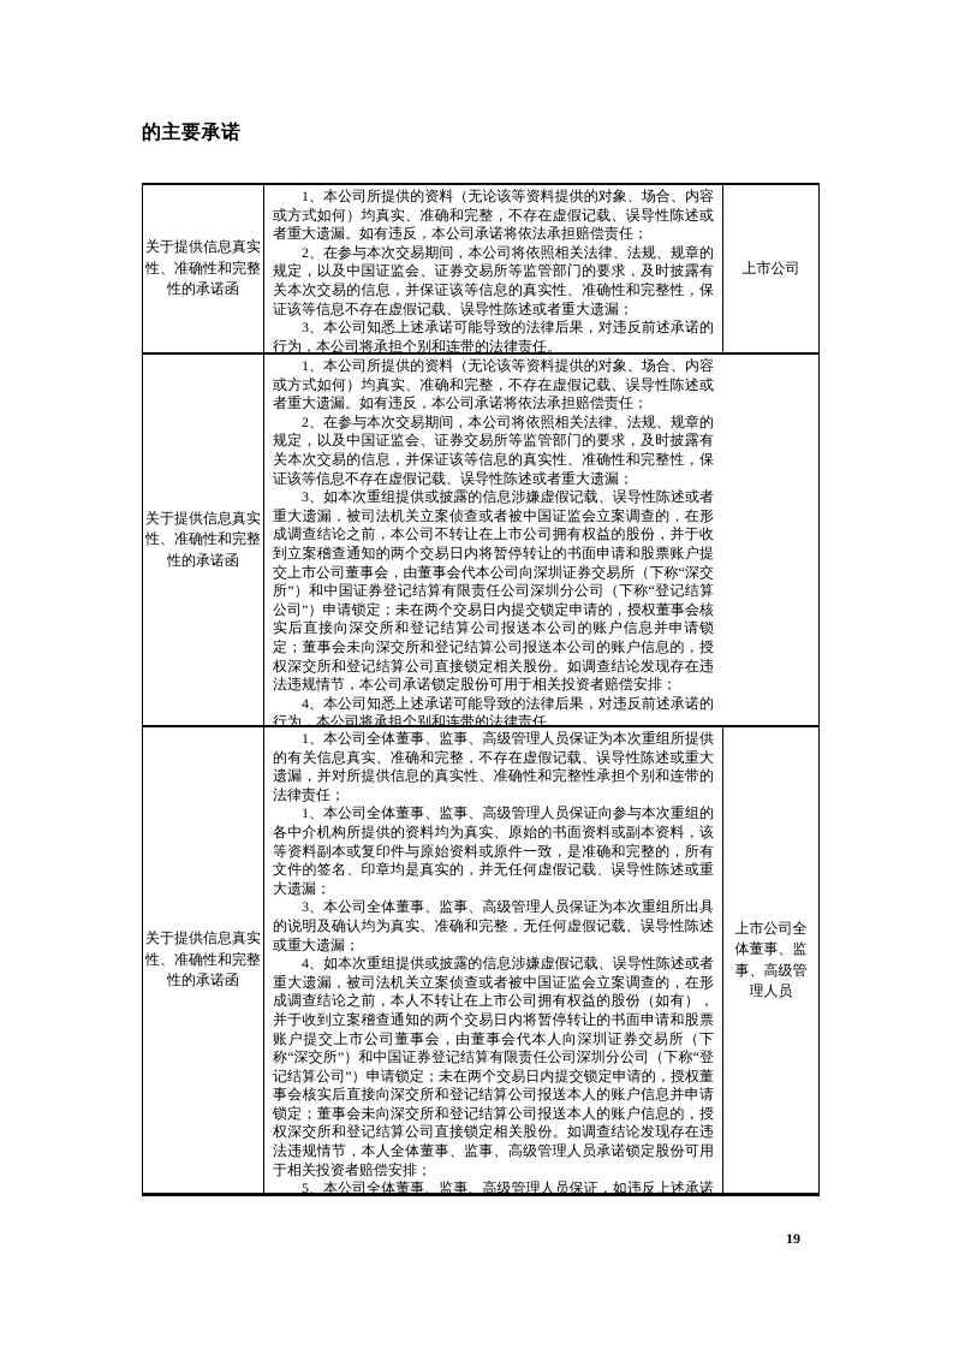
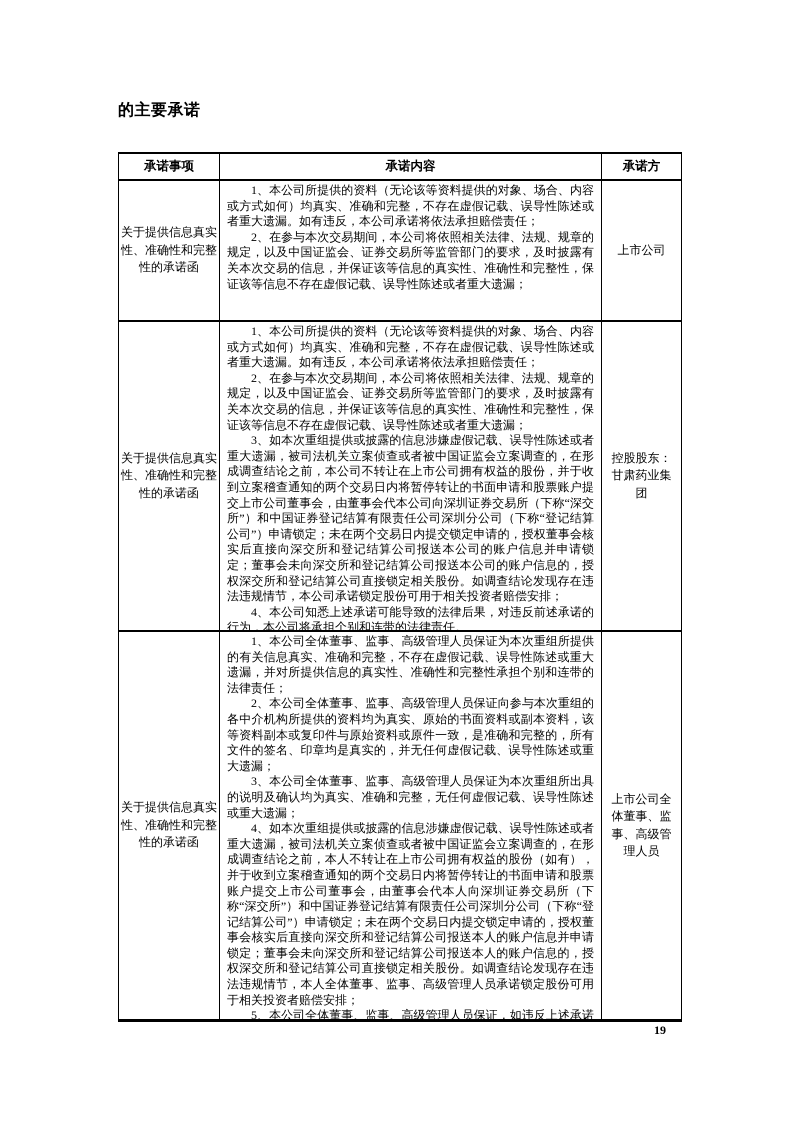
  的主要承诺
+ 承诺事项
+ 承诺内容
+ 承诺方
  关于提供信息真实性、准确性和完整性的承诺函
  1、本公司所提供的资料（无论该等资料提供的对象、场合、内容或方式如何）均真实、准确和完整，不存在虚假记载、误导性陈述或者重大遗漏。如有违反，本公司承诺将依法承担赔偿责任；
  2、在参与本次交易期间，本公司将依照相关法律、法规、规章的规定，以及中国证监会、证券交易所等监管部门的要求，及时披露有关本次交易的信息，并保证该等信息的真实性、准确性和完整性，保证该等信息不存在虚假记载、误导性陈述或者重大遗漏；
- 3、本公司知悉上述承诺可能导致的法律后果，对违反前述承诺的行为，本公司将承担个别和连带的法律责任。
  上市公司
  关于提供信息真实性、准确性和完整性的承诺函
  1、本公司所提供的资料（无论该等资料提供的对象、场合、内容或方式如何）均真实、准确和完整，不存在虚假记载、误导性陈述或者重大遗漏。如有违反，本公司承诺将依法承担赔偿责任；
  2、在参与本次交易期间，本公司将依照相关法律、法规、规章的规定，以及中国证监会、证券交易所等监管部门的要求，及时披露有关本次交易的信息，并保证该等信息的真实性、准确性和完整性，保证该等信息不存在虚假记载、误导性陈述或者重大遗漏；
  3、如本次重组提供或披露的信息涉嫌虚假记载、误导性陈述或者重大遗漏，被司法机关立案侦查或者被中国证监会立案调查的，在形成调查结论之前，本公司不转让在上市公司拥有权益的股份，并于收到立案稽查通知的两个交易日内将暂停转让的书面申请和股票账户提交上市公司董事会，由董事会代本公司向深圳证券交易所（下称“深交所”）和中国证券登记结算有限责任公司深圳分公司（下称“登记结算公司”）申请锁定；未在两个交易日内提交锁定申请的，授权董事会核实后直接向深交所和登记结算公司报送本公司的账户信息并申请锁定；董事会未向深交所和登记结算公司报送本公司的账户信息的，授权深交所和登记结算公司直接锁定相关股份。如调查结论发现存在违法违规情节，本公司承诺锁定股份可用于相关投资者赔偿安排；
  4、本公司知悉上述承诺可能导致的法律后果，对违反前述承诺的行为，本公司将承担个别和连带的法律责任。
+ 控股股东：甘肃药业集团
  关于提供信息真实性、准确性和完整性的承诺函
  1、本公司全体董事、监事、高级管理人员保证为本次重组所提供的有关信息真实、准确和完整，不存在虚假记载、误导性陈述或重大遗漏，并对所提供信息的真实性、准确性和完整性承担个别和连带的法律责任；
- 1、本公司全体董事、监事、高级管理人员保证向参与本次重组的各中介机构所提供的资料均为真实、原始的书面资料或副本资料，该等资料副本或复印件与原始资料或原件一致，是准确和完整的，所有文件的签名、印章均是真实的，并无任何虚假记载、误导性陈述或重大遗漏；
+ 2、本公司全体董事、监事、高级管理人员保证向参与本次重组的各中介机构所提供的资料均为真实、原始的书面资料或副本资料，该等资料副本或复印件与原始资料或原件一致，是准确和完整的，所有文件的签名、印章均是真实的，并无任何虚假记载、误导性陈述或重大遗漏；
  3、本公司全体董事、监事、高级管理人员保证为本次重组所出具的说明及确认均为真实、准确和完整，无任何虚假记载、误导性陈述或重大遗漏；
  4、如本次重组提供或披露的信息涉嫌虚假记载、误导性陈述或者重大遗漏，被司法机关立案侦查或者被中国证监会立案调查的，在形成调查结论之前，本人不转让在上市公司拥有权益的股份（如有），并于收到立案稽查通知的两个交易日内将暂停转让的书面申请和股票账户提交上市公司董事会，由董事会代本人向深圳证券交易所（下称“深交所”）和中国证券登记结算有限责任公司深圳分公司（下称“登记结算公司”）申请锁定；未在两个交易日内提交锁定申请的，授权董事会核实后直接向深交所和登记结算公司报送本人的账户信息并申请锁定；董事会未向深交所和登记结算公司报送本人的账户信息的，授权深交所和登记结算公司直接锁定相关股份。如调查结论发现存在违法违规情节，本人全体董事、监事、高级管理人员承诺锁定股份可用于相关投资者赔偿安排；
  5、本公司全体董事、监事、高级管理人员保证，如违反上述承诺
  上市公司全体董事、监事、高级管理人员
  19
